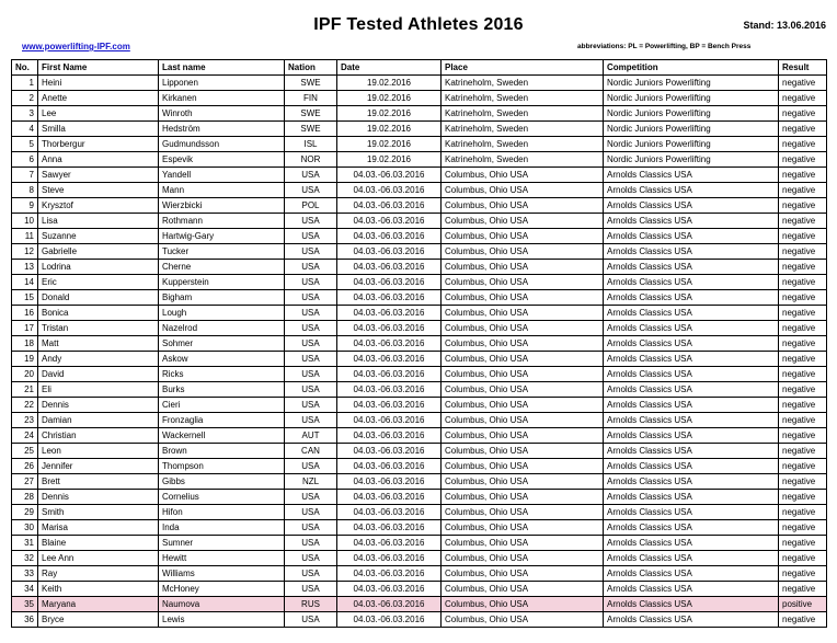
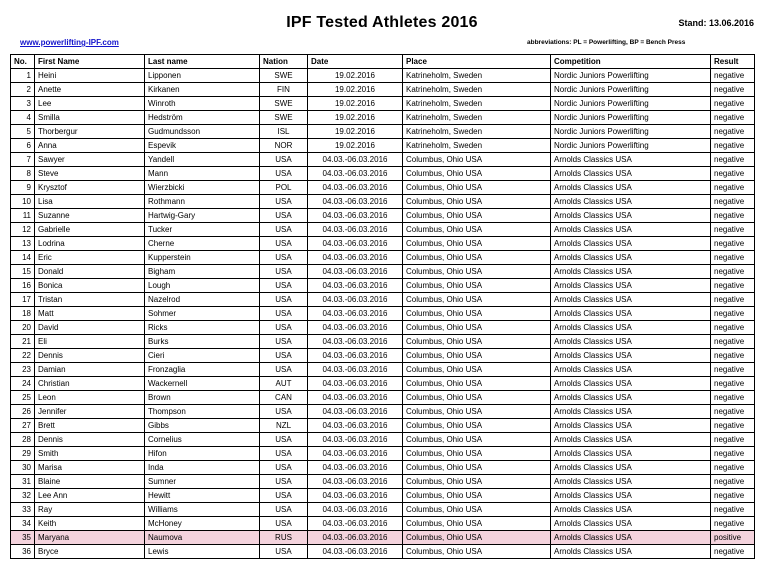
  IPF Tested Athletes 2016
  Stand: 13.06.2016
  www.powerlifting-IPF.com
  No.	First Name	Last name	Nation	Date	Place	Competition	Result
  1	Heini	Lipponen	SWE	19.02.2016	Katrineholm, Sweden	Nordic Juniors Powerlifting	negative
  2	Anette	Kirkanen	FIN	19.02.2016	Katrineholm, Sweden	Nordic Juniors Powerlifting	negative
  3	Lee	Winroth	SWE	19.02.2016	Katrineholm, Sweden	Nordic Juniors Powerlifting	negative
  4	Smilla	Hedström	SWE	19.02.2016	Katrineholm, Sweden	Nordic Juniors Powerlifting	negative
  5	Thorbergur	Gudmundsson	ISL	19.02.2016	Katrineholm, Sweden	Nordic Juniors Powerlifting	negative
  6	Anna	Espevik	NOR	19.02.2016	Katrineholm, Sweden	Nordic Juniors Powerlifting	negative
  7	Sawyer	Yandell	USA	04.03.-06.03.2016	Columbus, Ohio USA	Arnolds Classics USA	negative
  8	Steve	Mann	USA	04.03.-06.03.2016	Columbus, Ohio USA	Arnolds Classics USA	negative
  9	Krysztof	Wierzbicki	POL	04.03.-06.03.2016	Columbus, Ohio USA	Arnolds Classics USA	negative
  10	Lisa	Rothmann	USA	04.03.-06.03.2016	Columbus, Ohio USA	Arnolds Classics USA	negative
  11	Suzanne	Hartwig-Gary	USA	04.03.-06.03.2016	Columbus, Ohio USA	Arnolds Classics USA	negative
  12	Gabrielle	Tucker	USA	04.03.-06.03.2016	Columbus, Ohio USA	Arnolds Classics USA	negative
  13	Lodrina	Cherne	USA	04.03.-06.03.2016	Columbus, Ohio USA	Arnolds Classics USA	negative
  14	Eric	Kupperstein	USA	04.03.-06.03.2016	Columbus, Ohio USA	Arnolds Classics USA	negative
  15	Donald	Bigham	USA	04.03.-06.03.2016	Columbus, Ohio USA	Arnolds Classics USA	negative
  16	Bonica	Lough	USA	04.03.-06.03.2016	Columbus, Ohio USA	Arnolds Classics USA	negative
  17	Tristan	Nazelrod	USA	04.03.-06.03.2016	Columbus, Ohio USA	Arnolds Classics USA	negative
  18	Matt	Sohmer	USA	04.03.-06.03.2016	Columbus, Ohio USA	Arnolds Classics USA	negative
- 19	Andy	Askow	USA	04.03.-06.03.2016	Columbus, Ohio USA	Arnolds Classics USA	negative
  20	David	Ricks	USA	04.03.-06.03.2016	Columbus, Ohio USA	Arnolds Classics USA	negative
  21	Eli	Burks	USA	04.03.-06.03.2016	Columbus, Ohio USA	Arnolds Classics USA	negative
  22	Dennis	Cieri	USA	04.03.-06.03.2016	Columbus, Ohio USA	Arnolds Classics USA	negative
  23	Damian	Fronzaglia	USA	04.03.-06.03.2016	Columbus, Ohio USA	Arnolds Classics USA	negative
  24	Christian	Wackernell	AUT	04.03.-06.03.2016	Columbus, Ohio USA	Arnolds Classics USA	negative
  25	Leon	Brown	CAN	04.03.-06.03.2016	Columbus, Ohio USA	Arnolds Classics USA	negative
  26	Jennifer	Thompson	USA	04.03.-06.03.2016	Columbus, Ohio USA	Arnolds Classics USA	negative
  27	Brett	Gibbs	NZL	04.03.-06.03.2016	Columbus, Ohio USA	Arnolds Classics USA	negative
  28	Dennis	Cornelius	USA	04.03.-06.03.2016	Columbus, Ohio USA	Arnolds Classics USA	negative
  29	Smith	Hifon	USA	04.03.-06.03.2016	Columbus, Ohio USA	Arnolds Classics USA	negative
  30	Marisa	Inda	USA	04.03.-06.03.2016	Columbus, Ohio USA	Arnolds Classics USA	negative
  31	Blaine	Sumner	USA	04.03.-06.03.2016	Columbus, Ohio USA	Arnolds Classics USA	negative
  32	Lee Ann	Hewitt	USA	04.03.-06.03.2016	Columbus, Ohio USA	Arnolds Classics USA	negative
  33	Ray	Williams	USA	04.03.-06.03.2016	Columbus, Ohio USA	Arnolds Classics USA	negative
  34	Keith	McHoney	USA	04.03.-06.03.2016	Columbus, Ohio USA	Arnolds Classics USA	negative
  35	Maryana	Naumova	RUS	04.03.-06.03.2016	Columbus, Ohio USA	Arnolds Classics USA	positive
  36	Bryce	Lewis	USA	04.03.-06.03.2016	Columbus, Ohio USA	Arnolds Classics USA	negative
